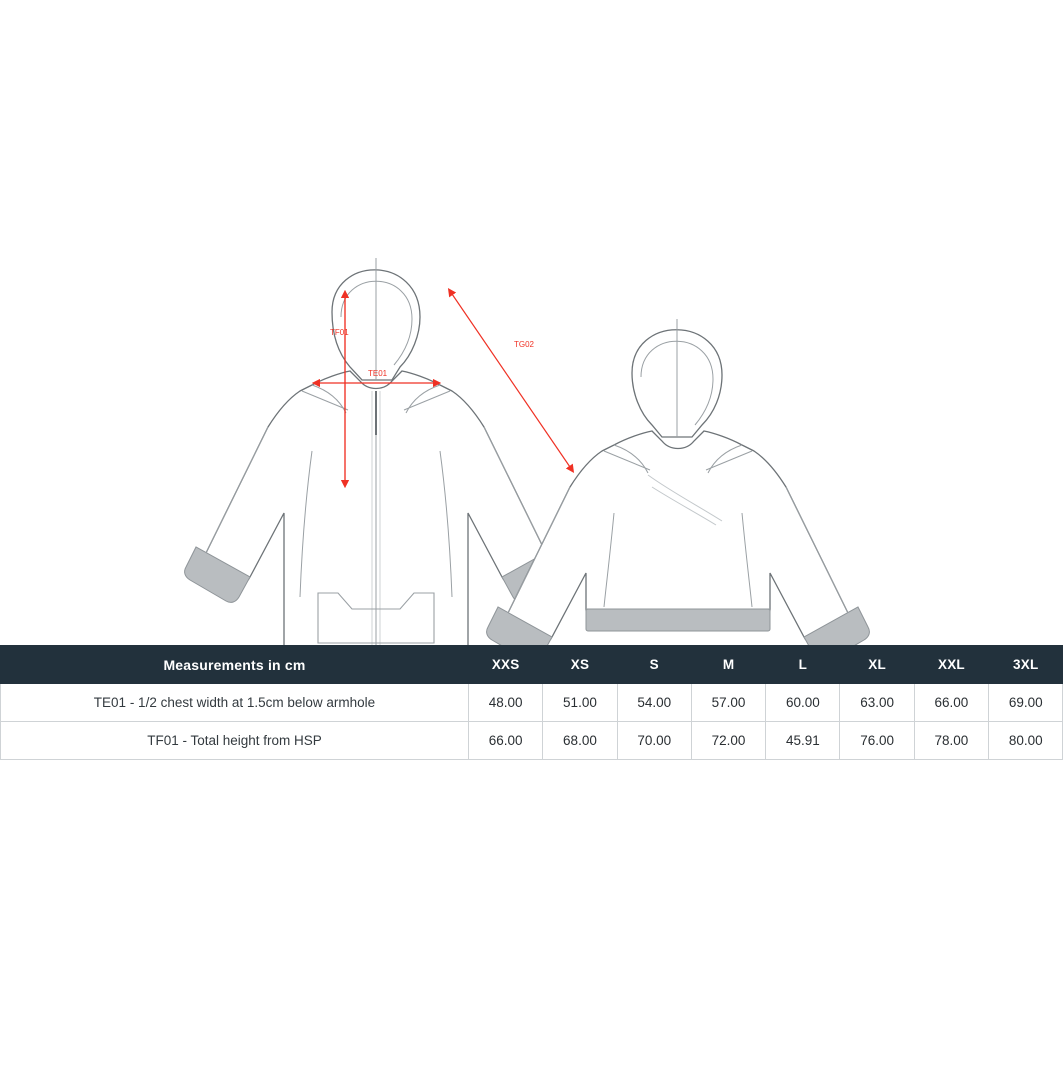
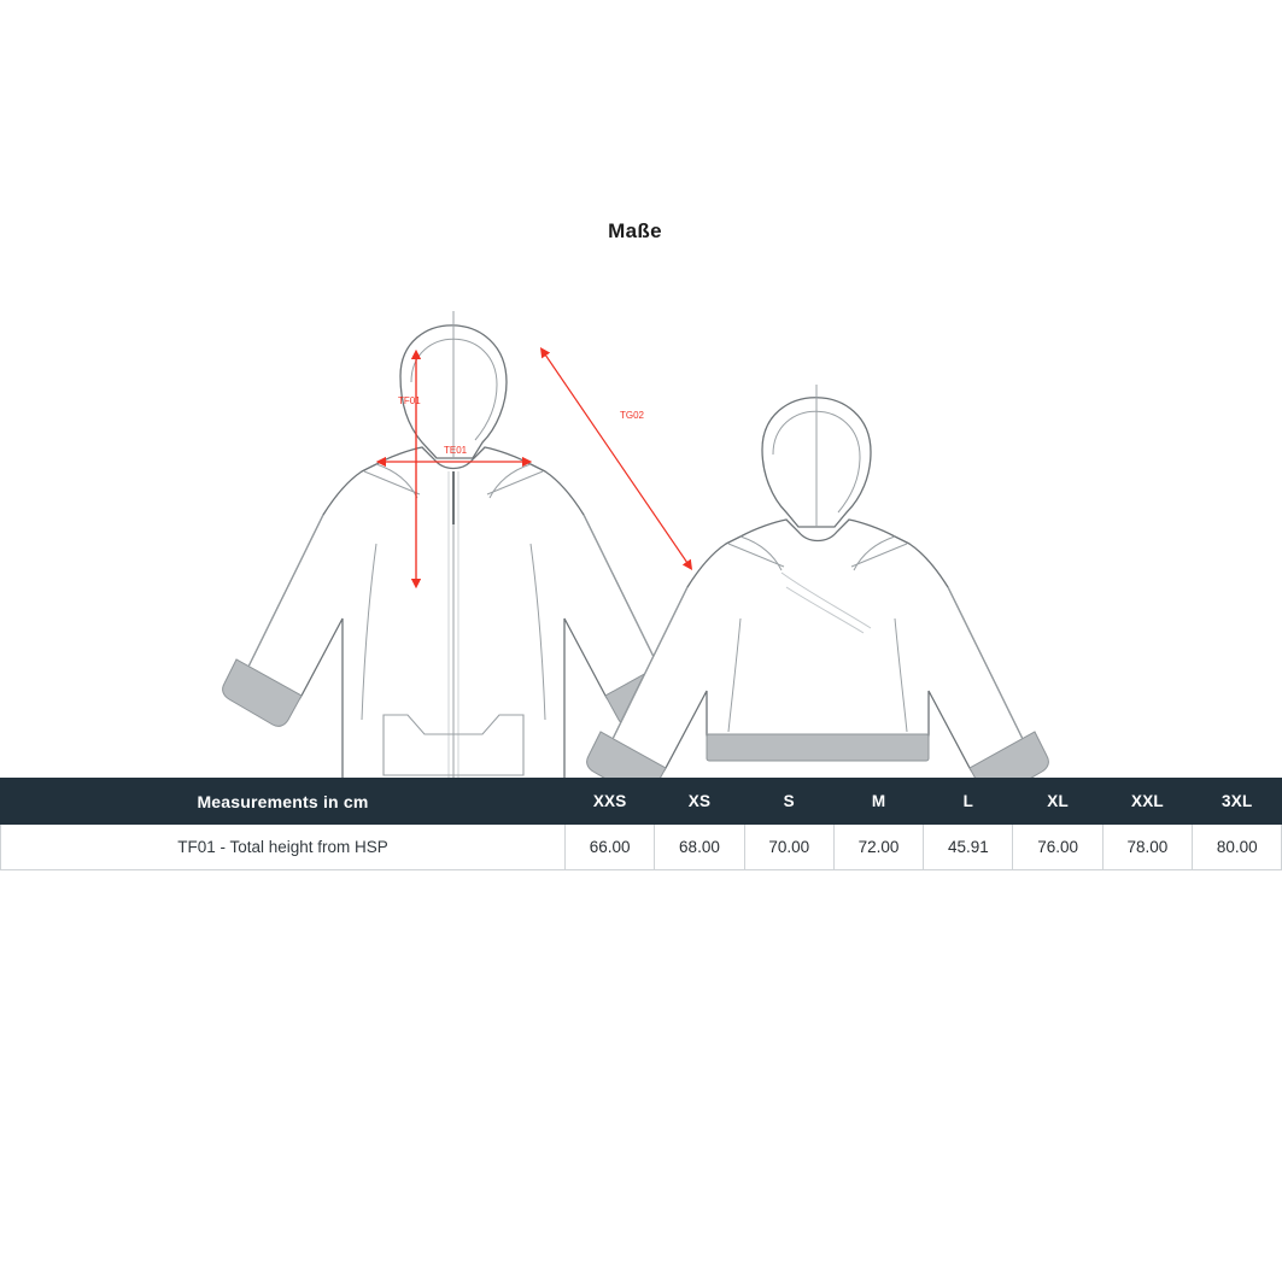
+ Maße
  TF01
  TE01
  TG02
  Measurements in cm	XXS	XS	S	M	L	XL	XXL	3XL
- TE01 - 1/2 chest width at 1.5cm below armhole	48.00	51.00	54.00	57.00	60.00	63.00	66.00	69.00
  TF01 - Total height from HSP	66.00	68.00	70.00	72.00	45.91	76.00	78.00	80.00
